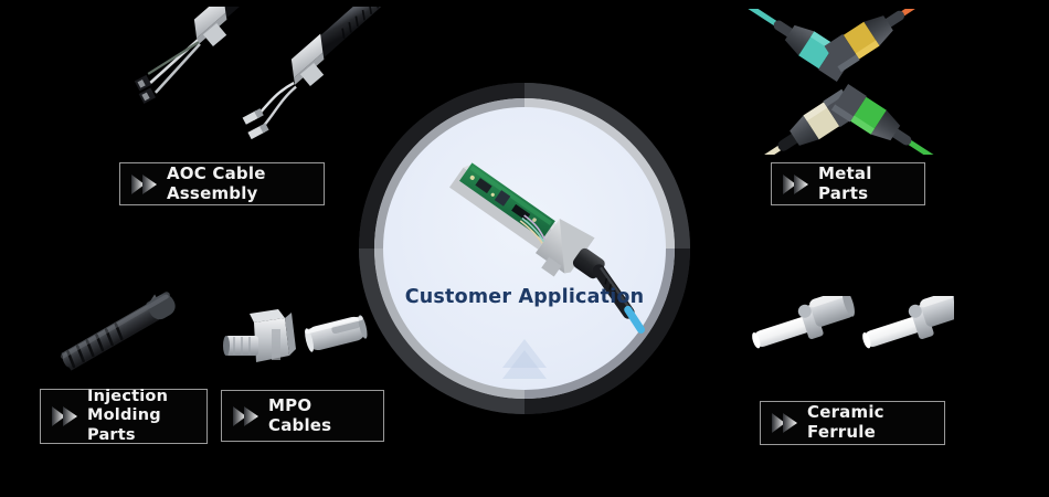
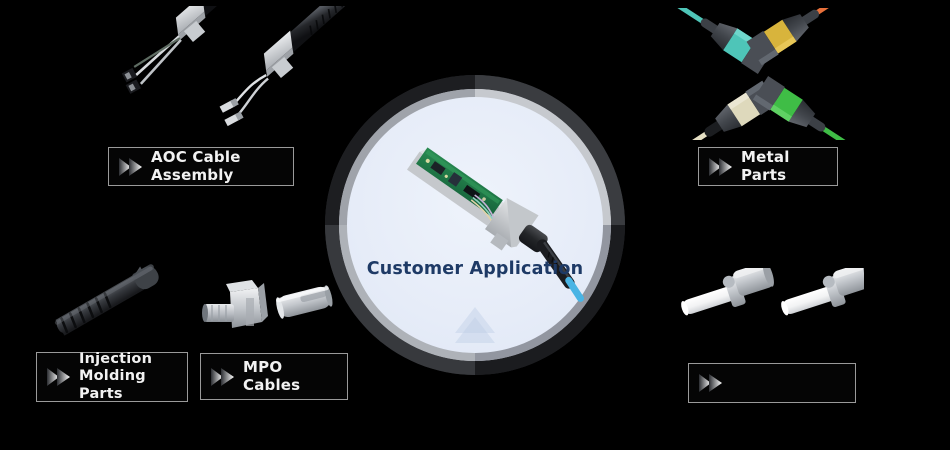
  Customer Application
  AOC Cable Assembly
  Metal Parts
  Injection
  Molding Parts
  MPO Cables
- Ceramic Ferrule
